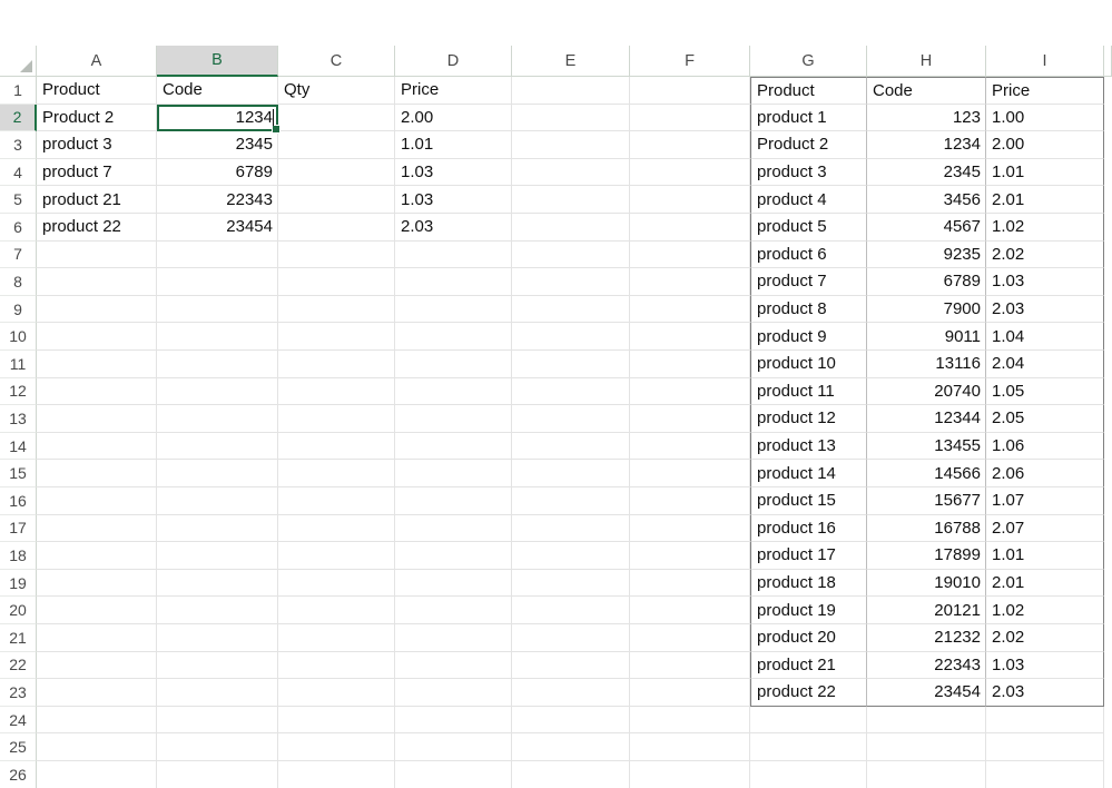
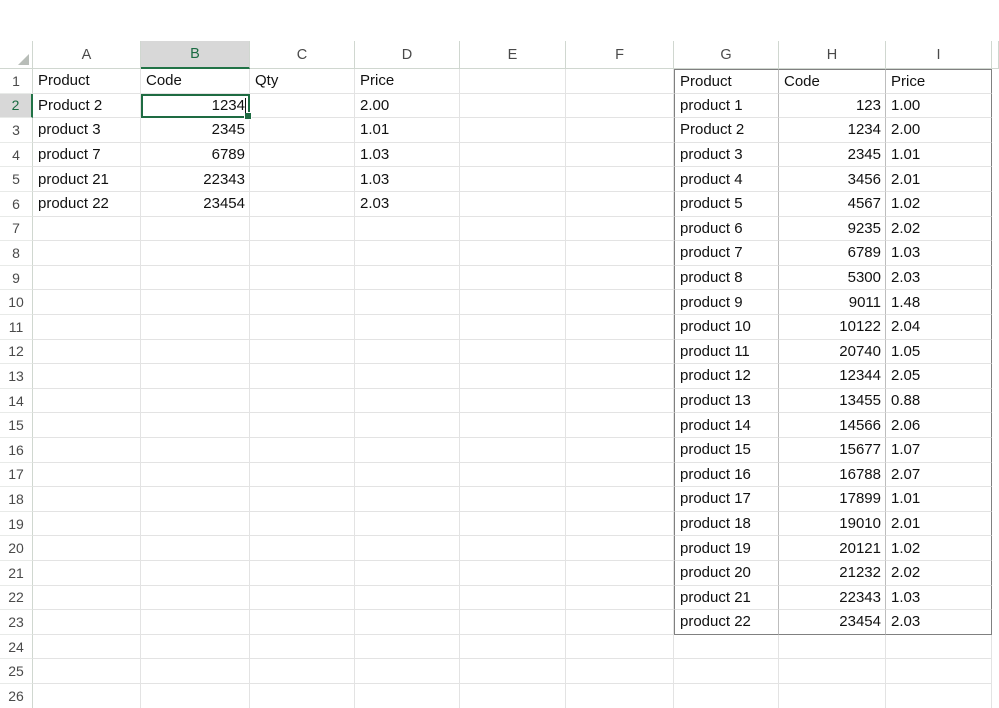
  A
  B
  C
  D
  E
  F
  G
  H
  I
  1
  2
  3
  4
  5
  6
  7
  8
  9
  10
  11
  12
  13
  14
  15
  16
  17
  18
  19
  20
  21
  22
  23
  24
  25
  26
  Product
  Code
  Qty
  Price
  Product 2
  1234
  2.00
  product 3
  2345
  1.01
  product 7
  6789
  1.03
  product 21
  22343
  1.03
  product 22
  23454
  2.03
  Product
  Code
  Price
  product 1
  123
  1.00
  Product 2
  1234
  2.00
  product 3
  2345
  1.01
  product 4
  3456
  2.01
  product 5
  4567
  1.02
  product 6
  9235
  2.02
  product 7
  6789
  1.03
  product 8
- 7900
+ 5300
  2.03
  product 9
  9011
- 1.04
+ 1.48
  product 10
- 13116
+ 10122
  2.04
  product 11
  20740
  1.05
  product 12
  12344
  2.05
  product 13
  13455
- 1.06
+ 0.88
  product 14
  14566
  2.06
  product 15
  15677
  1.07
  product 16
  16788
  2.07
  product 17
  17899
  1.01
  product 18
  19010
  2.01
  product 19
  20121
  1.02
  product 20
  21232
  2.02
  product 21
  22343
  1.03
  product 22
  23454
  2.03
